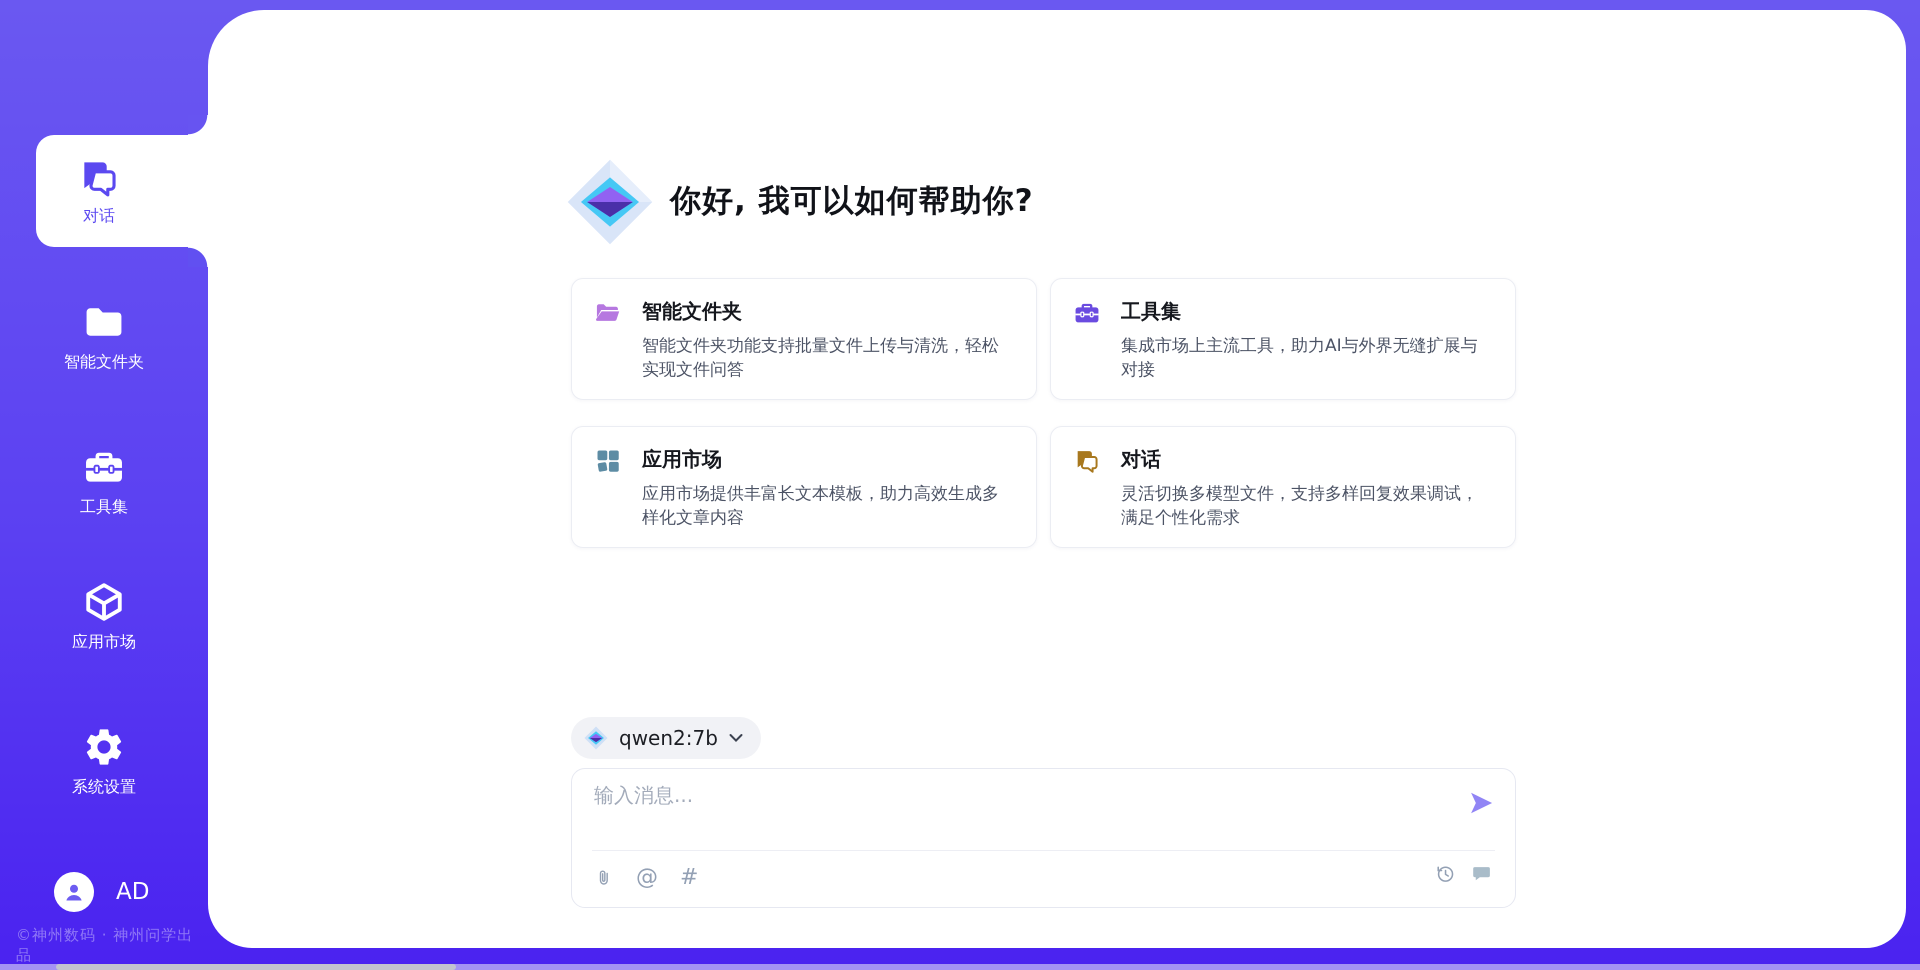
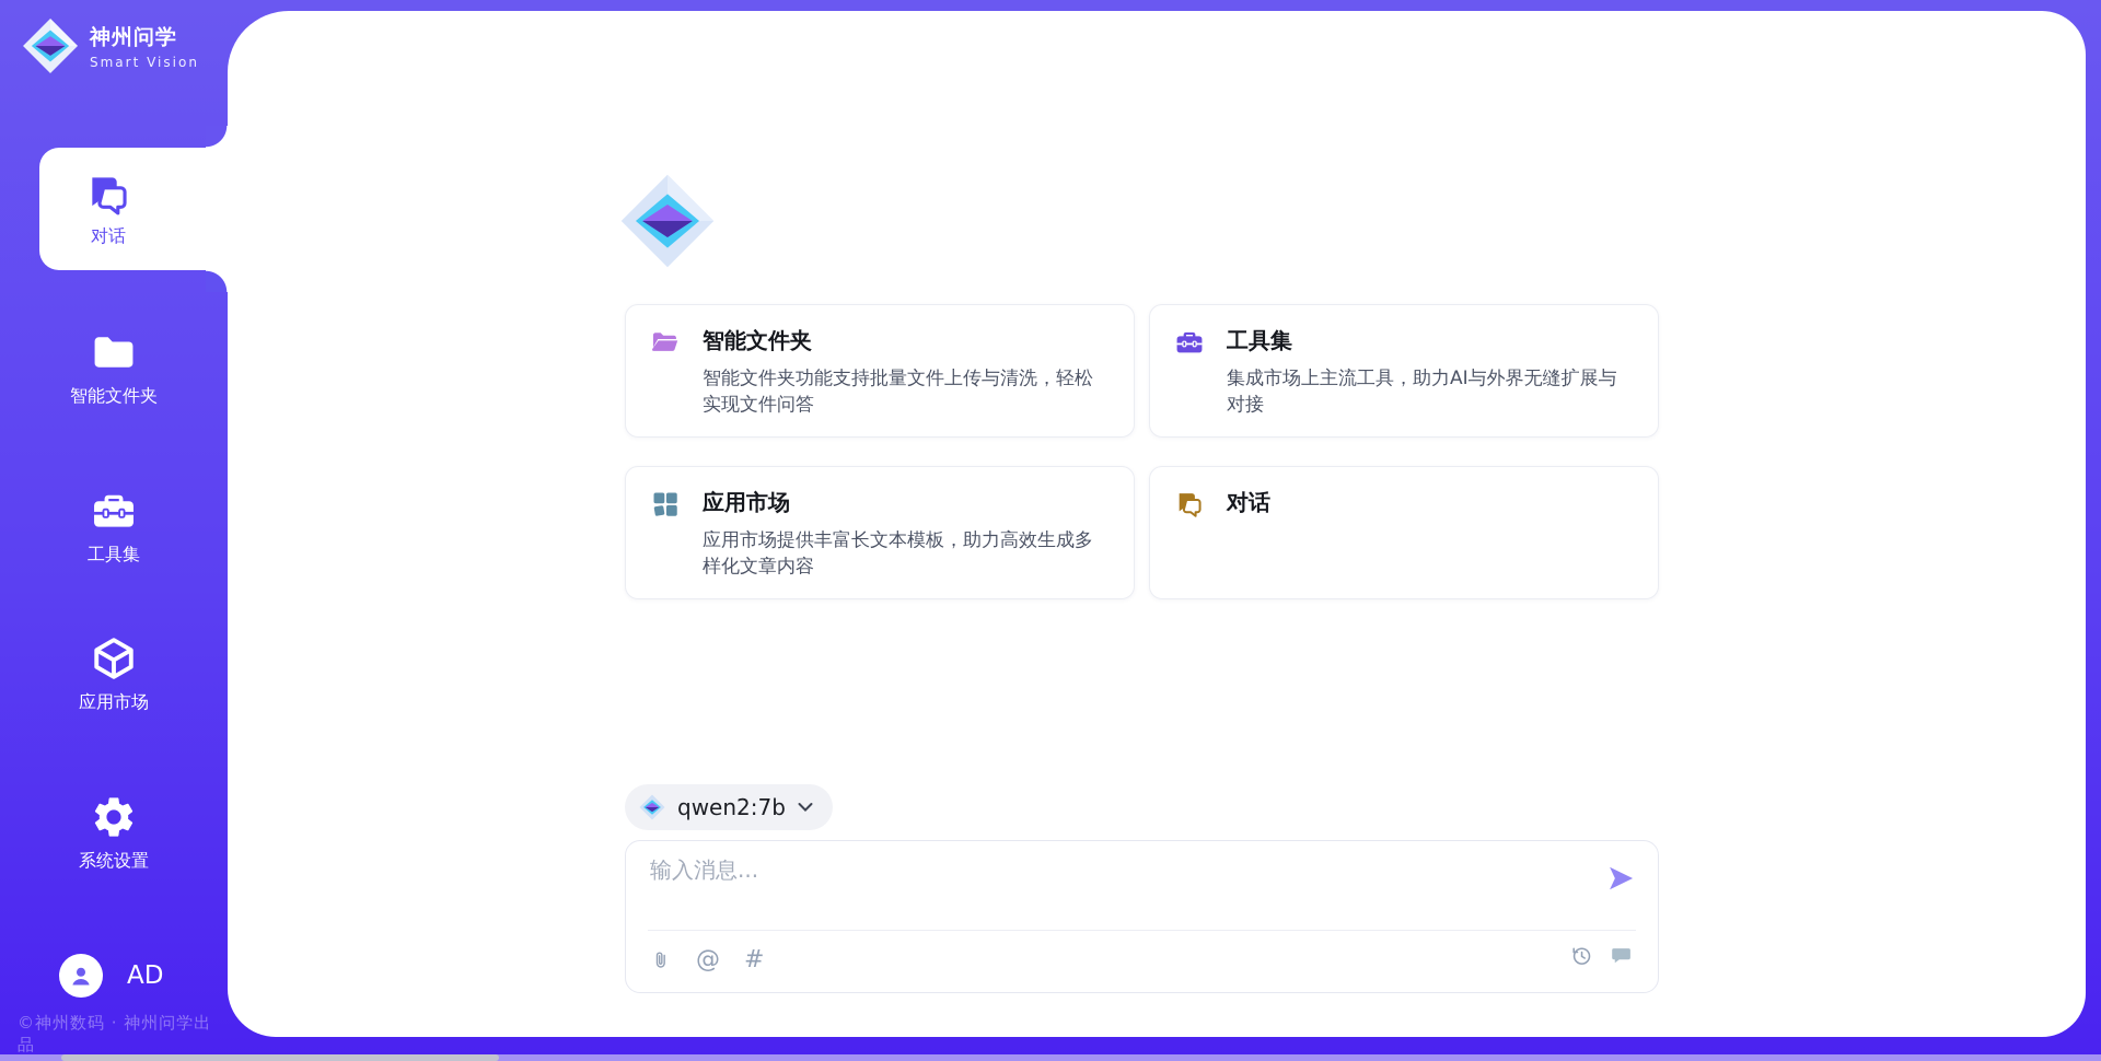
+ 神州问学
+ Smart Vision
  对话
  智能文件夹
  工具集
  应用市场
  系统设置
  AD
  ©神州数码 · 神州问学出品
- 你好, 我可以如何帮助你?
  智能文件夹
  智能文件夹功能支持批量文件上传与清洗，轻松实现文件问答
  工具集
  集成市场上主流工具，助力AI与外界无缝扩展与对接
  应用市场
  应用市场提供丰富长文本模板，助力高效生成多样化文章内容
  对话
- 灵活切换多模型文件，支持多样回复效果调试，满足个性化需求
  qwen2:7b
  输入消息...
  @
  #
